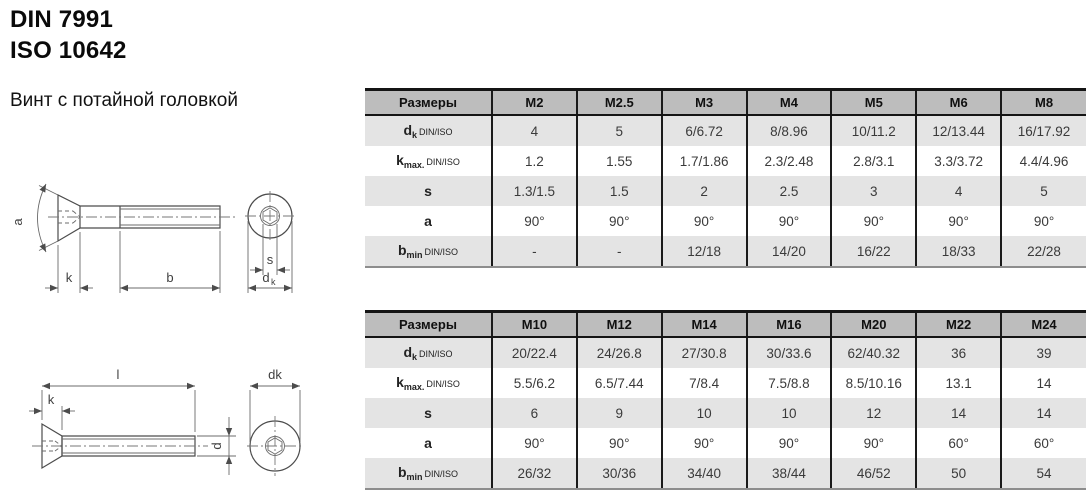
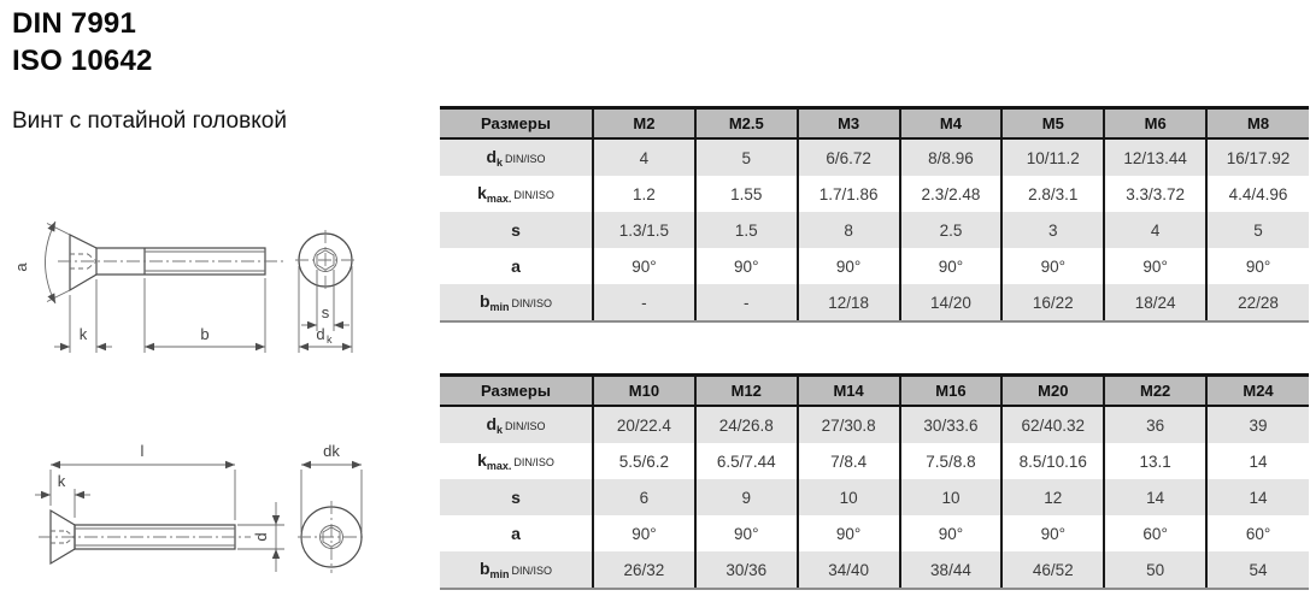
  DIN 7991
  ISO 10642
  Винт с потайной головкой
  k
  b
  s
  d
  k
  l
  k
  dk
  Размеры	M2	M2.5	M3	M4	M5	M6	M8
  dk DIN/ISO	4	5	6/6.72	8/8.96	10/11.2	12/13.44	16/17.92
  kmax. DIN/ISO	1.2	1.55	1.7/1.86	2.3/2.48	2.8/3.1	3.3/3.72	4.4/4.96
- s	1.3/1.5	1.5	2	2.5	3	4	5
+ s	1.3/1.5	1.5	8	2.5	3	4	5
  a	90°	90°	90°	90°	90°	90°	90°
- bmin DIN/ISO	-	-	12/18	14/20	16/22	18/33	22/28
+ bmin DIN/ISO	-	-	12/18	14/20	16/22	18/24	22/28
  Размеры	M10	M12	M14	M16	M20	M22	M24
  dk DIN/ISO	20/22.4	24/26.8	27/30.8	30/33.6	62/40.32	36	39
  kmax. DIN/ISO	5.5/6.2	6.5/7.44	7/8.4	7.5/8.8	8.5/10.16	13.1	14
  s	6	9	10	10	12	14	14
  a	90°	90°	90°	90°	90°	60°	60°
  bmin DIN/ISO	26/32	30/36	34/40	38/44	46/52	50	54
